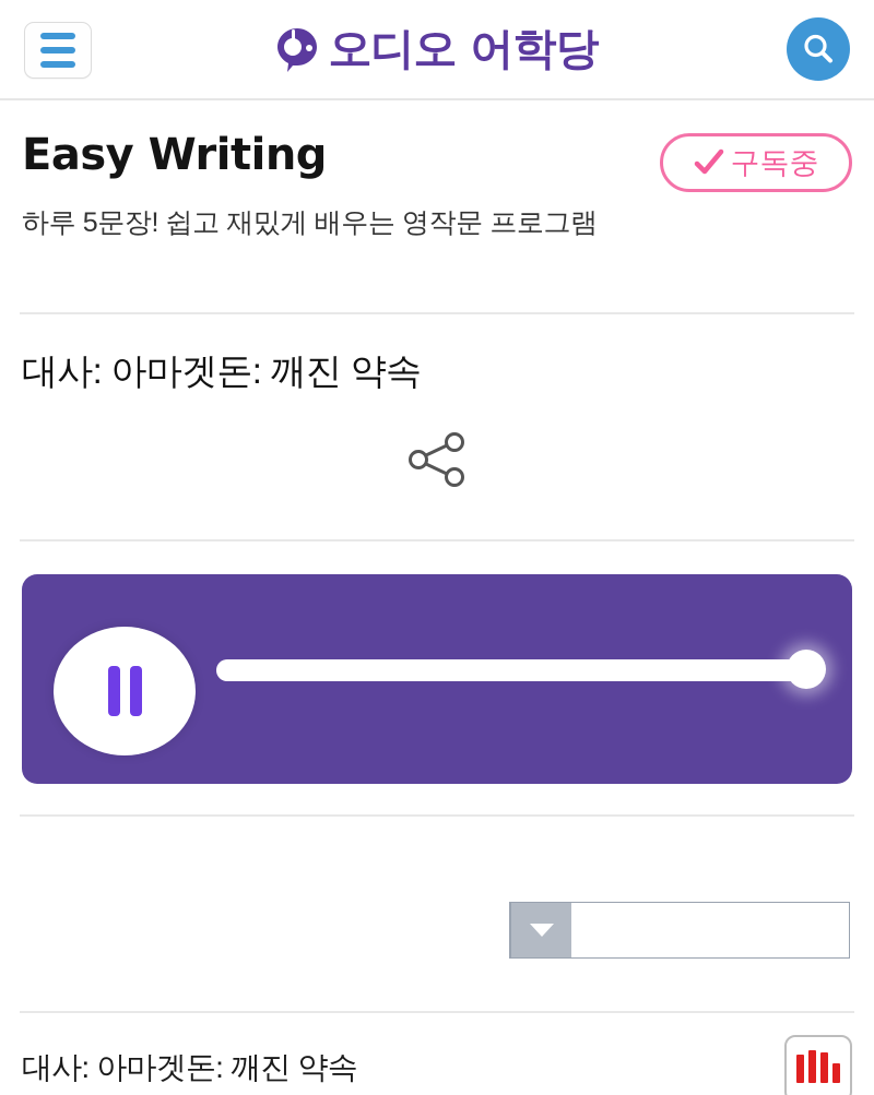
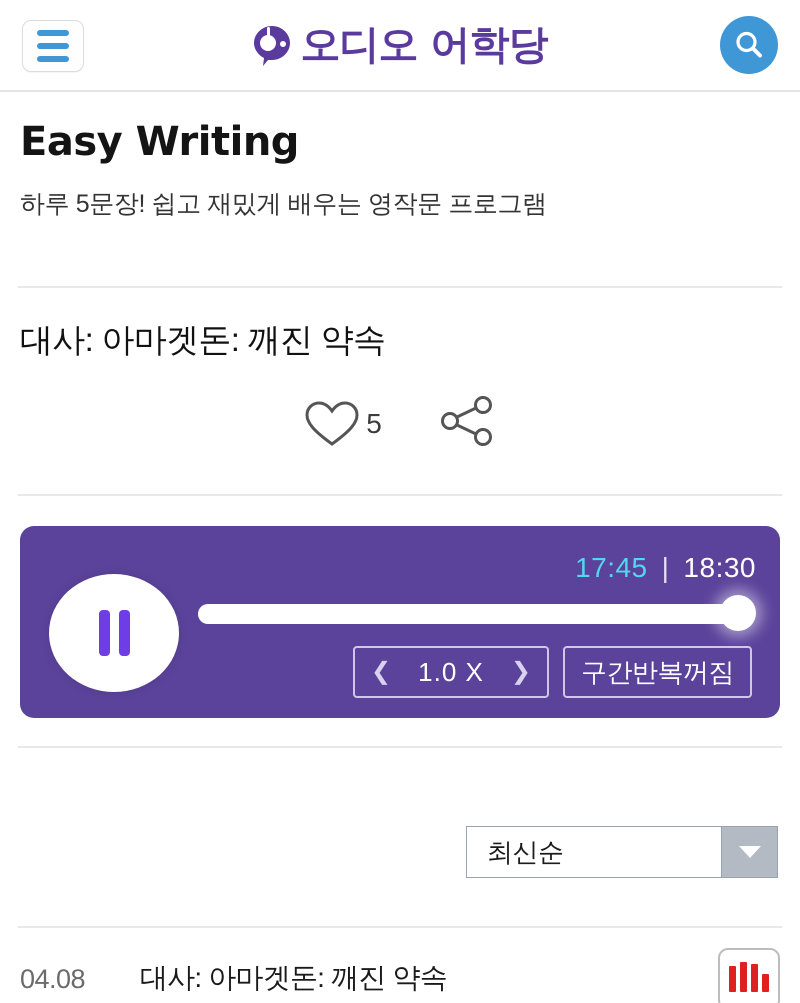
  오디오 어학당
  Easy Writing
- 구독중
  하루 5문장! 쉽고 재밌게 배우는 영작문 프로그램
  대사: 아마겟돈: 깨진 약속
+ 5
+ 17:45
+ |
+ 18:30
+ ❮
+ 1.0 X
+ ❯
+ 구간반복꺼짐
+ 최신순
+ 04.08
  대사: 아마겟돈: 깨진 약속
